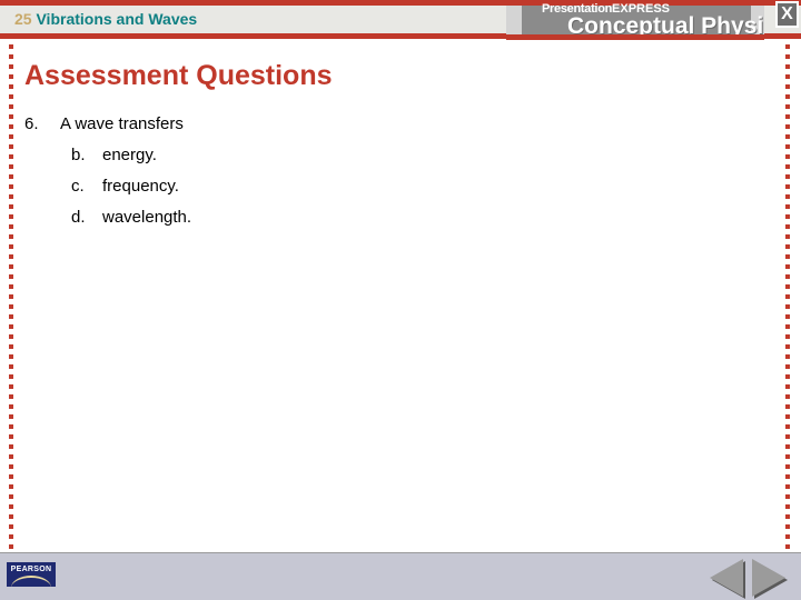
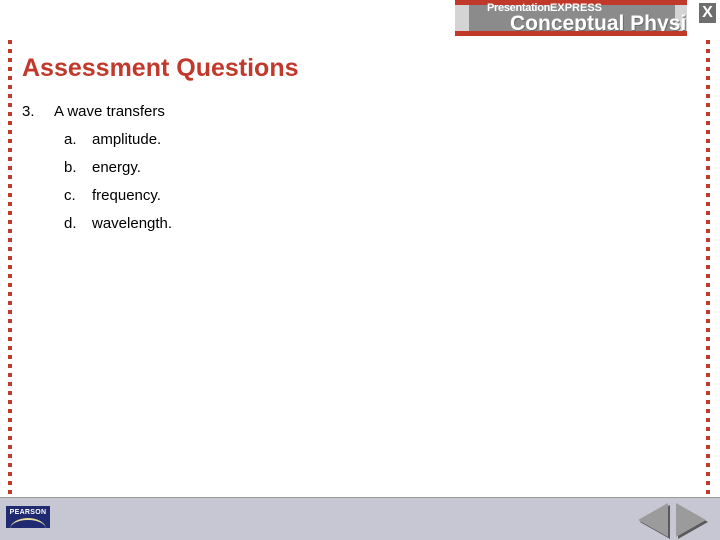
- 25 Vibrations and Waves
  PresentationEXPRESS
  Conceptual Physi
  X
  Assessment Questions
- 6.
+ 3.
  A wave transfers
+ a.
+ amplitude.
  b.
  energy.
  c.
  frequency.
  d.
  wavelength.
